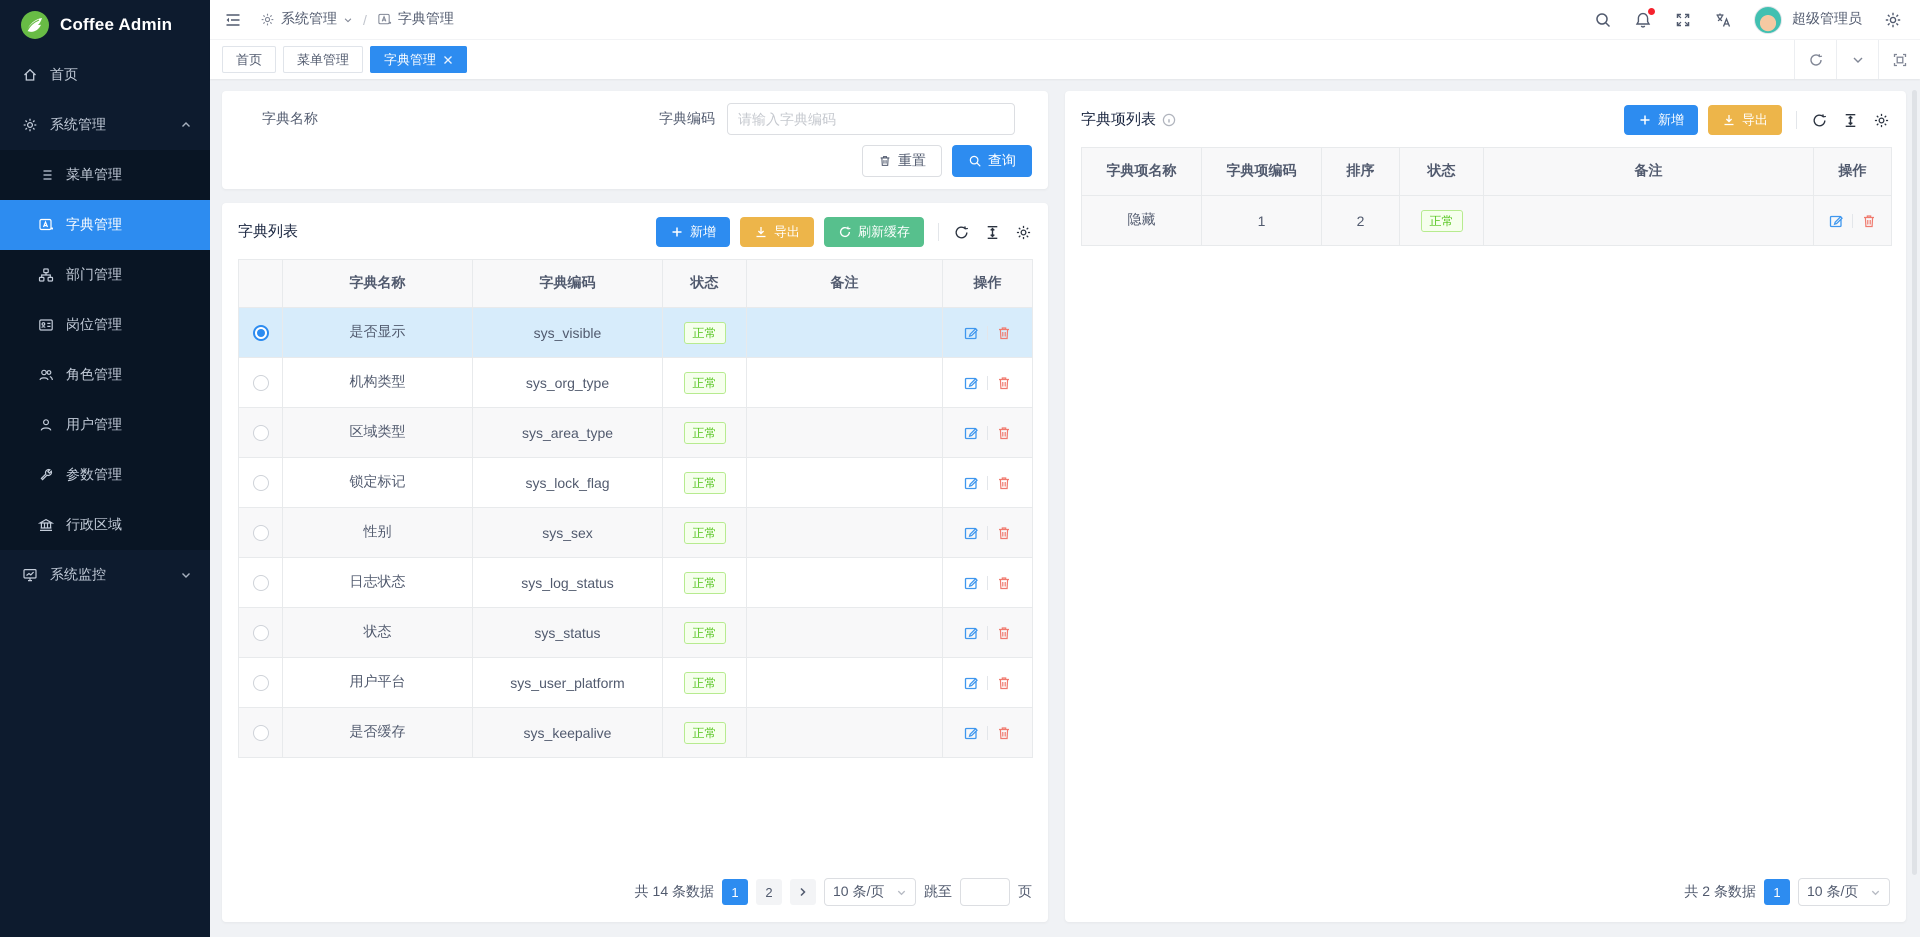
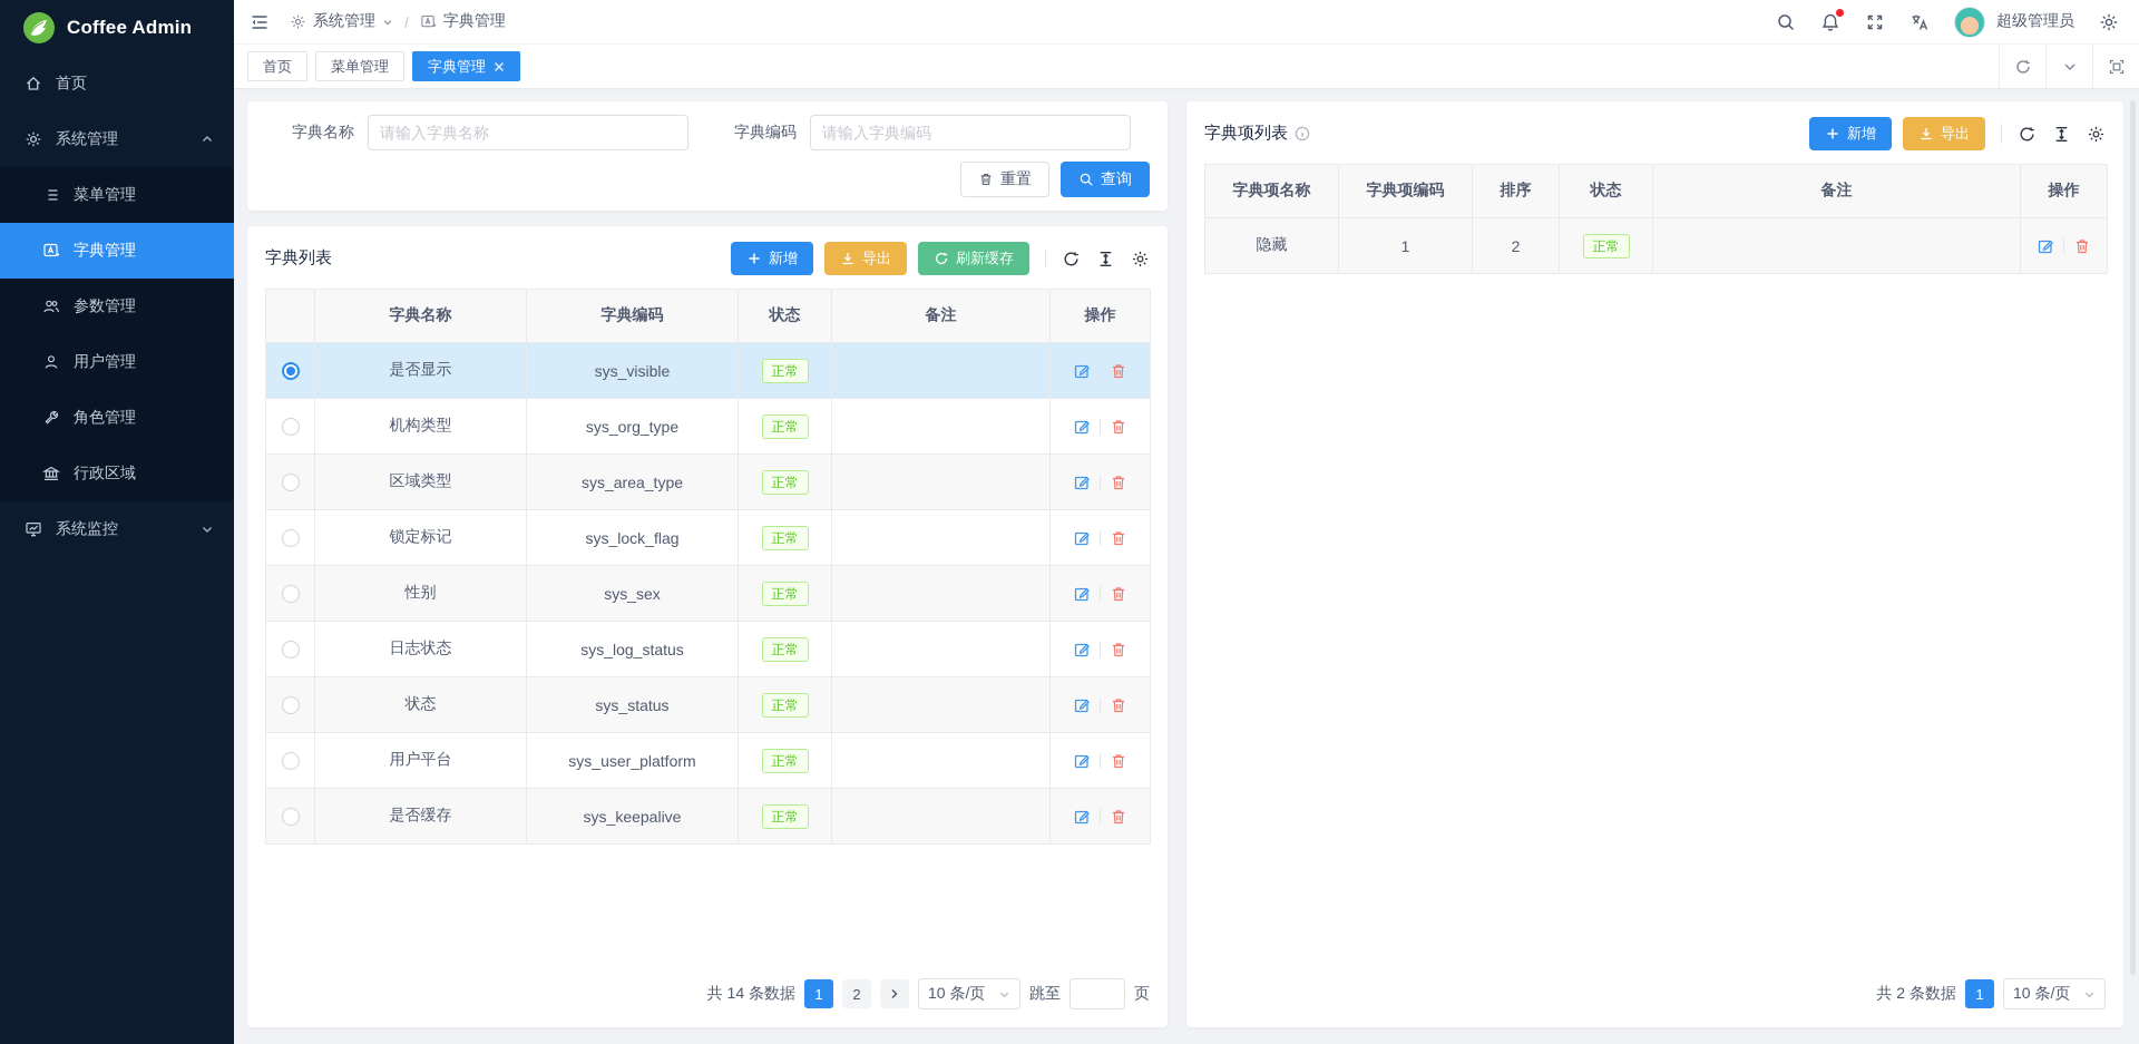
  Coffee Admin
  首页
  系统管理
  菜单管理
  字典管理
- 部门管理
- 岗位管理
- 角色管理
+ 参数管理
  用户管理
- 参数管理
+ 角色管理
  行政区域
  系统监控
  系统管理
  /
  字典管理
  超级管理员
  首页
  菜单管理
  字典管理
  字典名称
+ 请输入字典名称
  字典编码
  请输入字典编码
  重置
  查询
  字典列表
  新增
  导出
  刷新缓存
  	字典名称	字典编码	状态	备注	操作
  	是否显示	sys_visible	正常
  	机构类型	sys_org_type	正常
  	区域类型	sys_area_type	正常
  	锁定标记	sys_lock_flag	正常
  	性别	sys_sex	正常
  	日志状态	sys_log_status	正常
  	状态	sys_status	正常
  	用户平台	sys_user_platform	正常
  	是否缓存	sys_keepalive	正常
  共 14 条数据
  1
  2
  10 条/页
  跳至
  页
  字典项列表
  新增
  导出
  字典项名称	字典项编码	排序	状态	备注	操作
  隐藏	1	2	正常
  共 2 条数据
  1
  10 条/页
